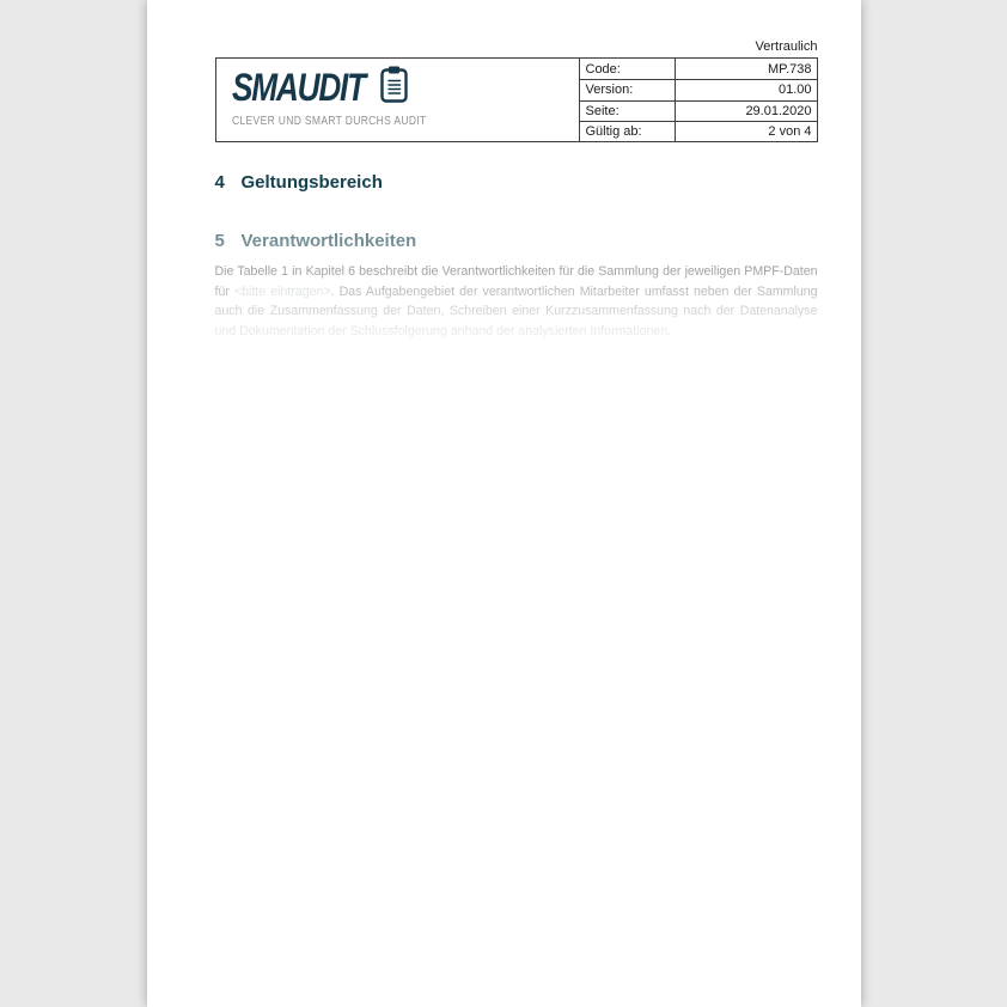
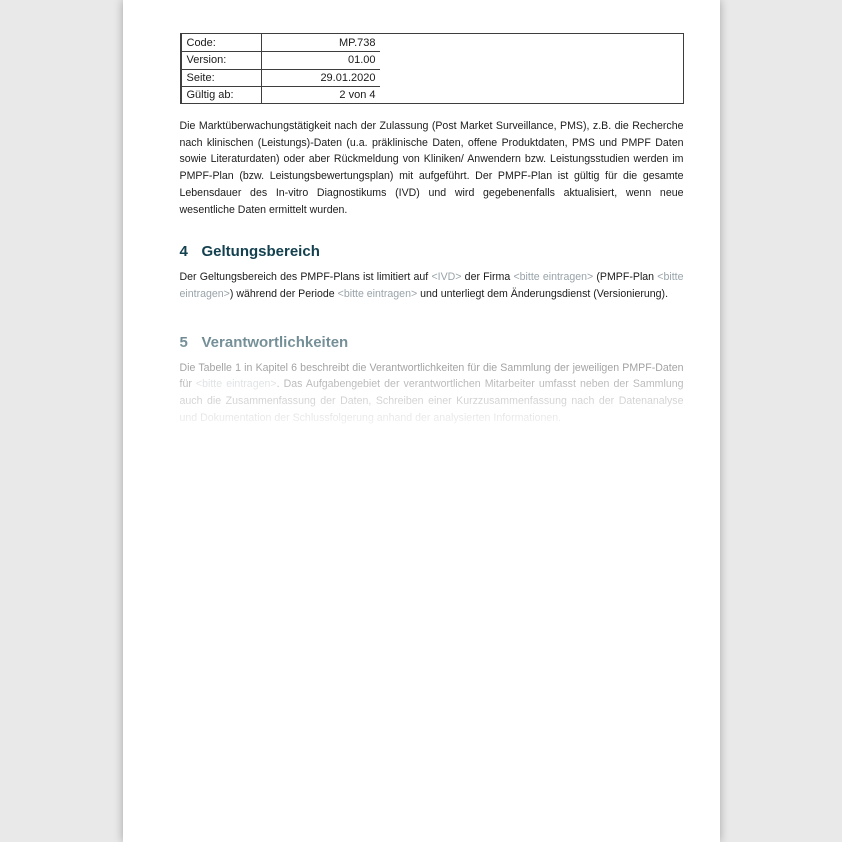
- Vertraulich
- SMAUDIT
- CLEVER UND SMART DURCHS AUDIT
  Code:
  MP.738
  Version:
  01.00
  Seite:
  29.01.2020
  Gültig ab:
  2 von 4
+ Die Marktüberwachungstätigkeit nach der Zulassung (Post Market Surveillance, PMS), z.B. die Recherche nach klinischen (Leistungs)-Daten (u.a. präklinische Daten, offene Produktdaten, PMS und PMPF Daten sowie Literaturdaten) oder aber Rückmeldung von Kliniken/ Anwendern bzw. Leistungsstudien werden im PMPF-Plan (bzw. Leistungsbewertungsplan) mit aufgeführt. Der PMPF-Plan ist gültig für die gesamte Lebensdauer des In-vitro Diagnostikums (IVD) und wird gegebenenfalls aktualisiert, wenn neue wesentliche Daten ermittelt wurden.
  4
  Geltungsbereich
+ Der Geltungsbereich des PMPF-Plans ist limitiert auf <IVD> der Firma <bitte eintragen> (PMPF-Plan <bitte eintragen>) während der Periode <bitte eintragen> und unterliegt dem Änderungsdienst (Versionierung).
